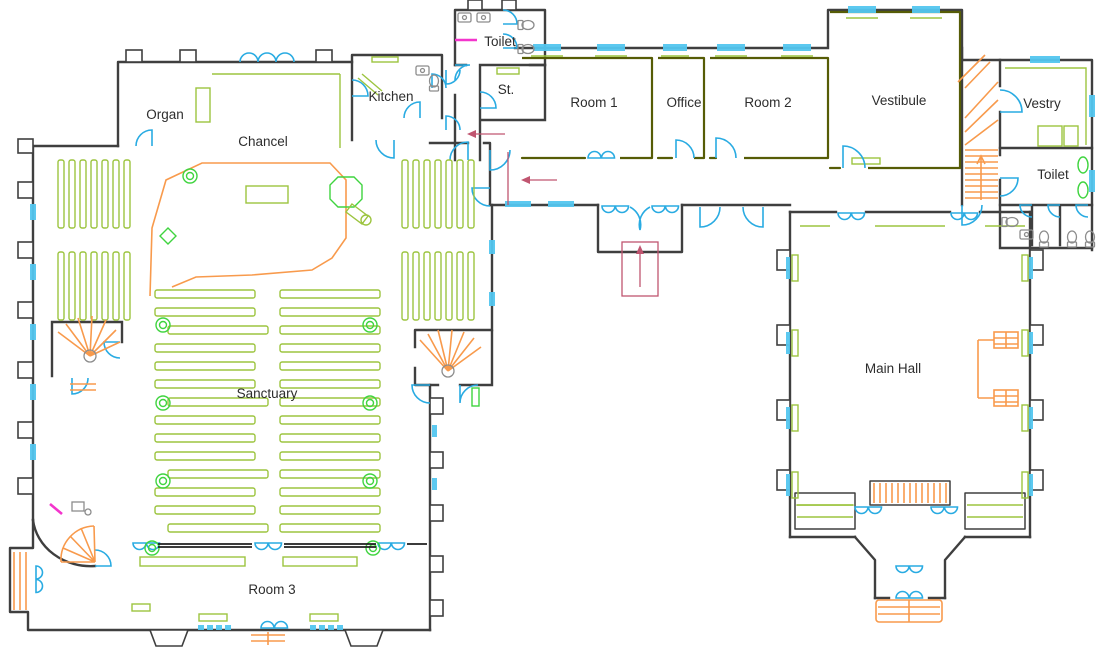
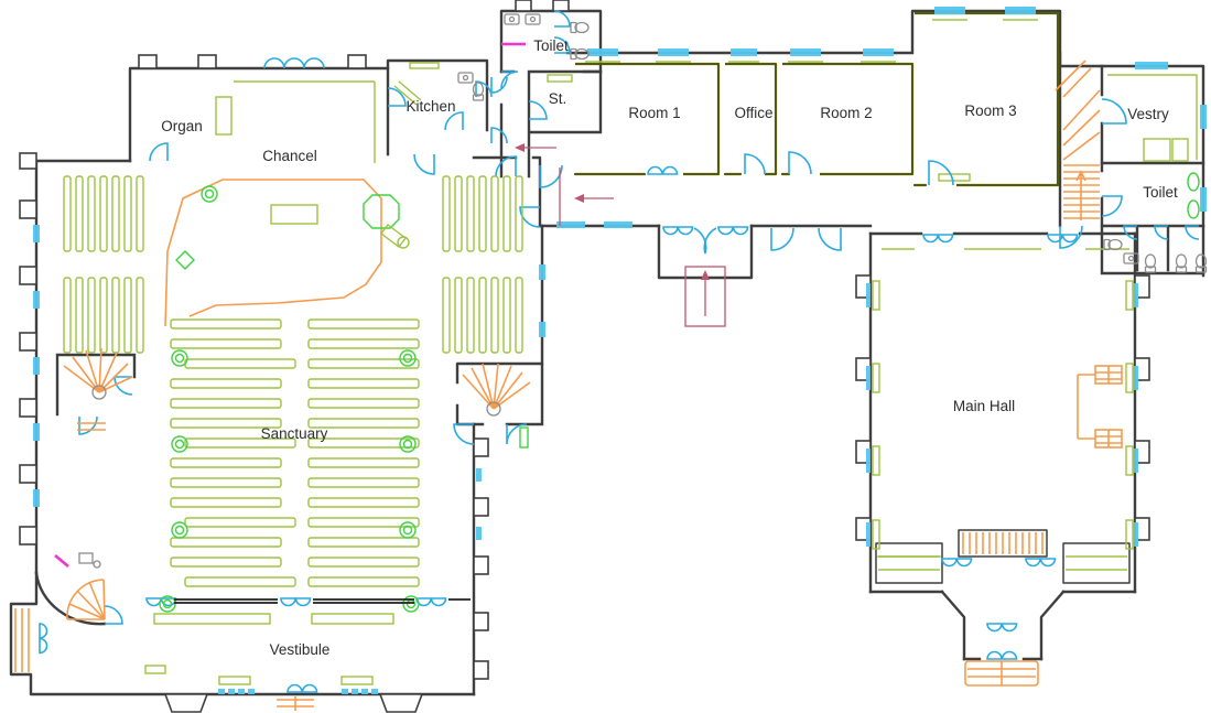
  Organ
  Chancel
  Kitchen
  Toilet
  St.
  Room 1
  Office
  Room 2
- Vestibule
+ Room 3
  Vestry
  Toilet
  Main Hall
  Sanctuary
- Room 3
+ Vestibule
